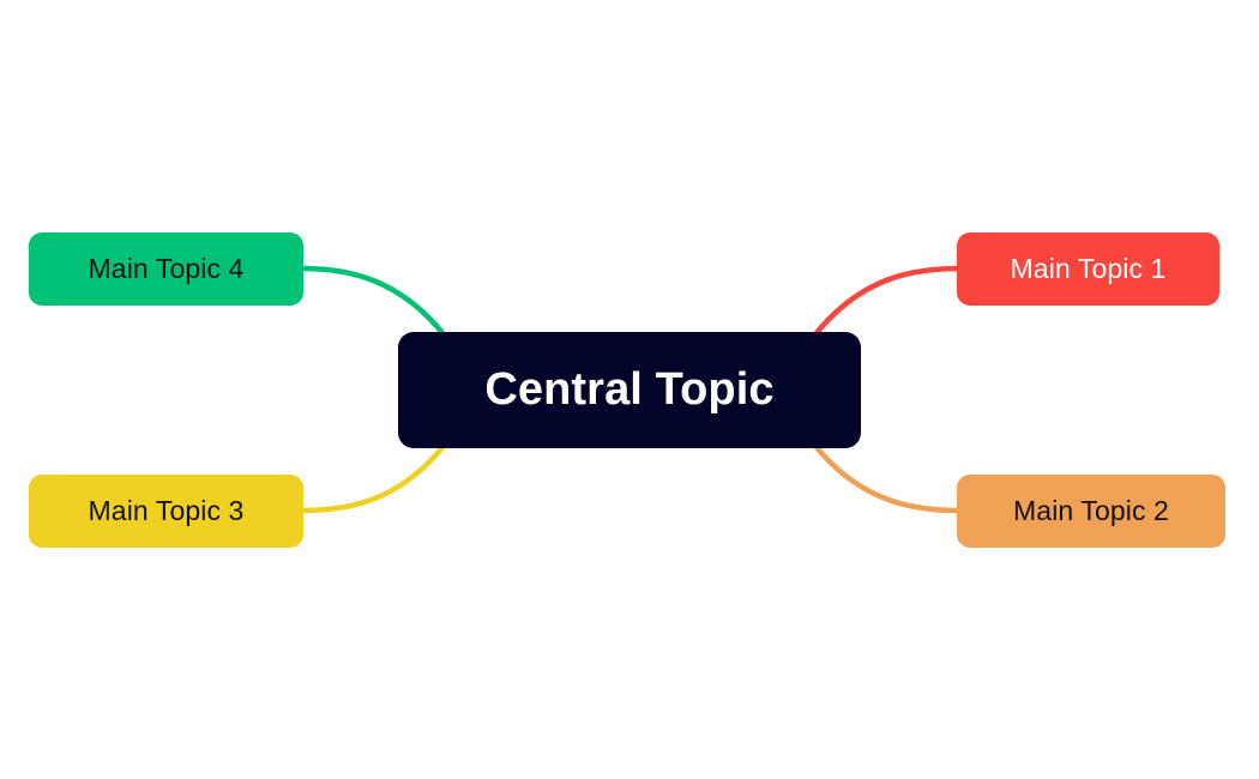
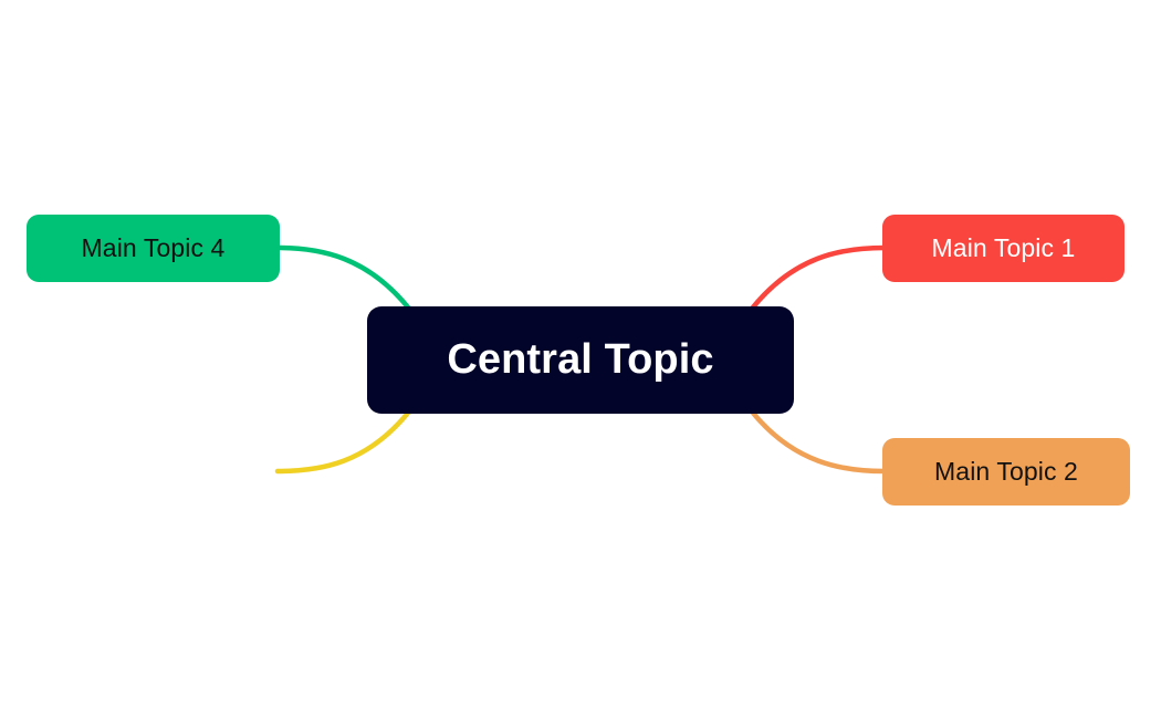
  Central Topic
  Main Topic 1
  Main Topic 2
- Main Topic 3
  Main Topic 4
